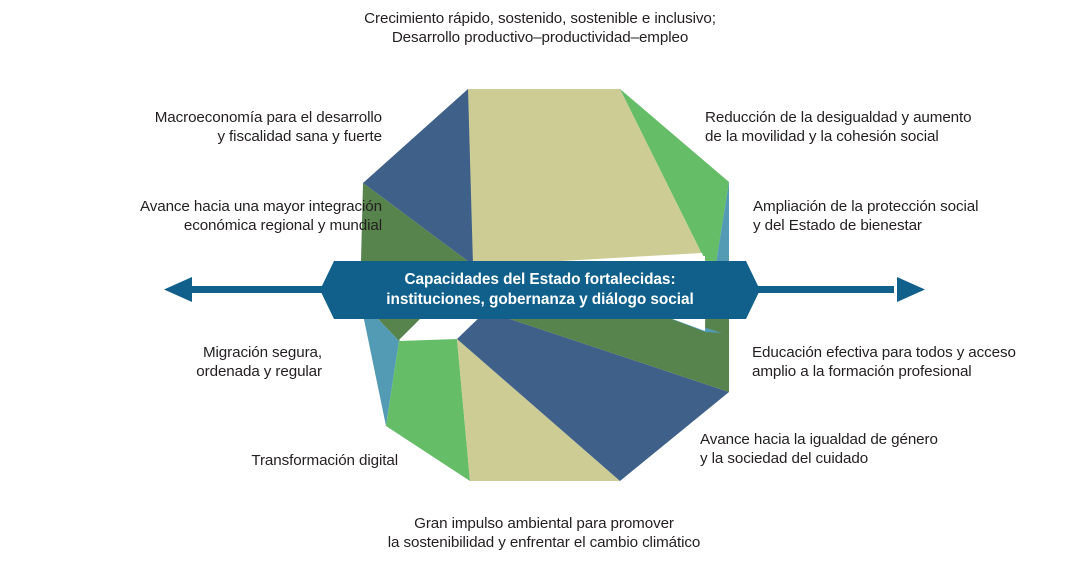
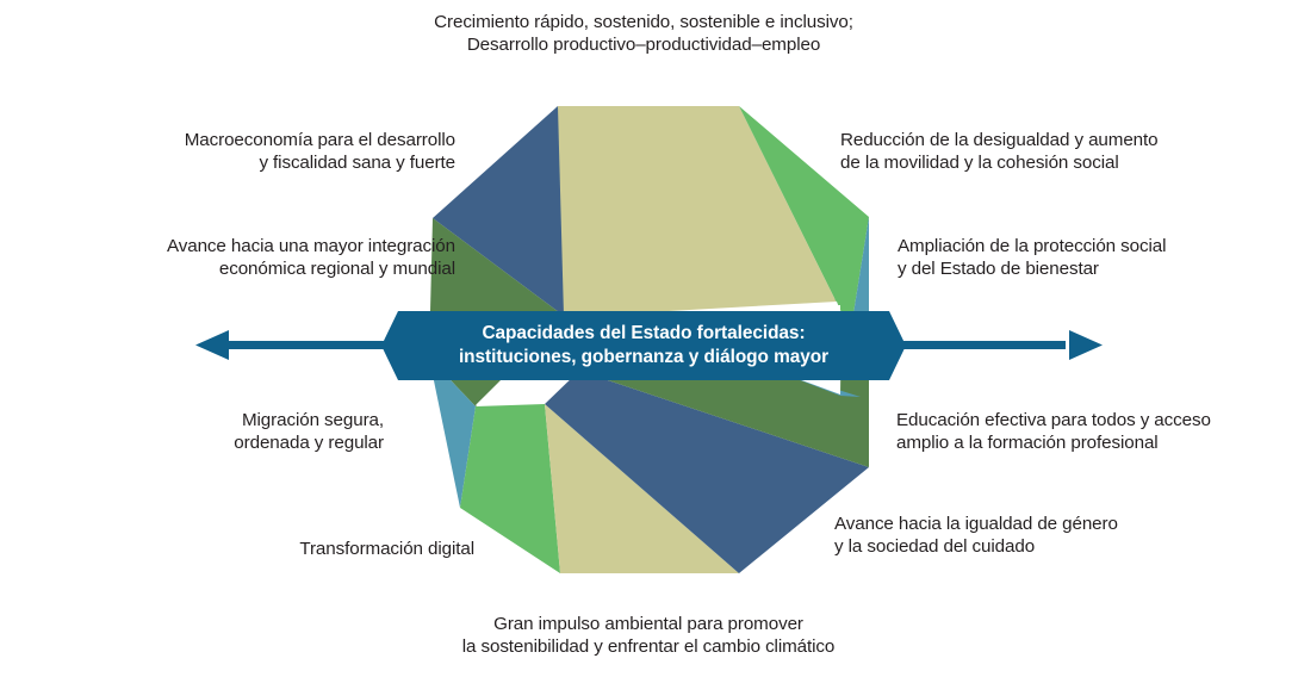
  Capacidades del Estado fortalecidas:
- instituciones, gobernanza y diálogo social
+ instituciones, gobernanza y diálogo mayor
  Crecimiento rápido, sostenido, sostenible e inclusivo;
  Desarrollo productivo–productividad–empleo
  Macroeconomía para el desarrollo
  y fiscalidad sana y fuerte
  Reducción de la desigualdad y aumento
  de la movilidad y la cohesión social
  Avance hacia una mayor integración
  económica regional y mundial
  Ampliación de la protección social
  y del Estado de bienestar
  Migración segura,
  ordenada y regular
  Educación efectiva para todos y acceso
  amplio a la formación profesional
  Transformación digital
  Avance hacia la igualdad de género
  y la sociedad del cuidado
  Gran impulso ambiental para promover
  la sostenibilidad y enfrentar el cambio climático
